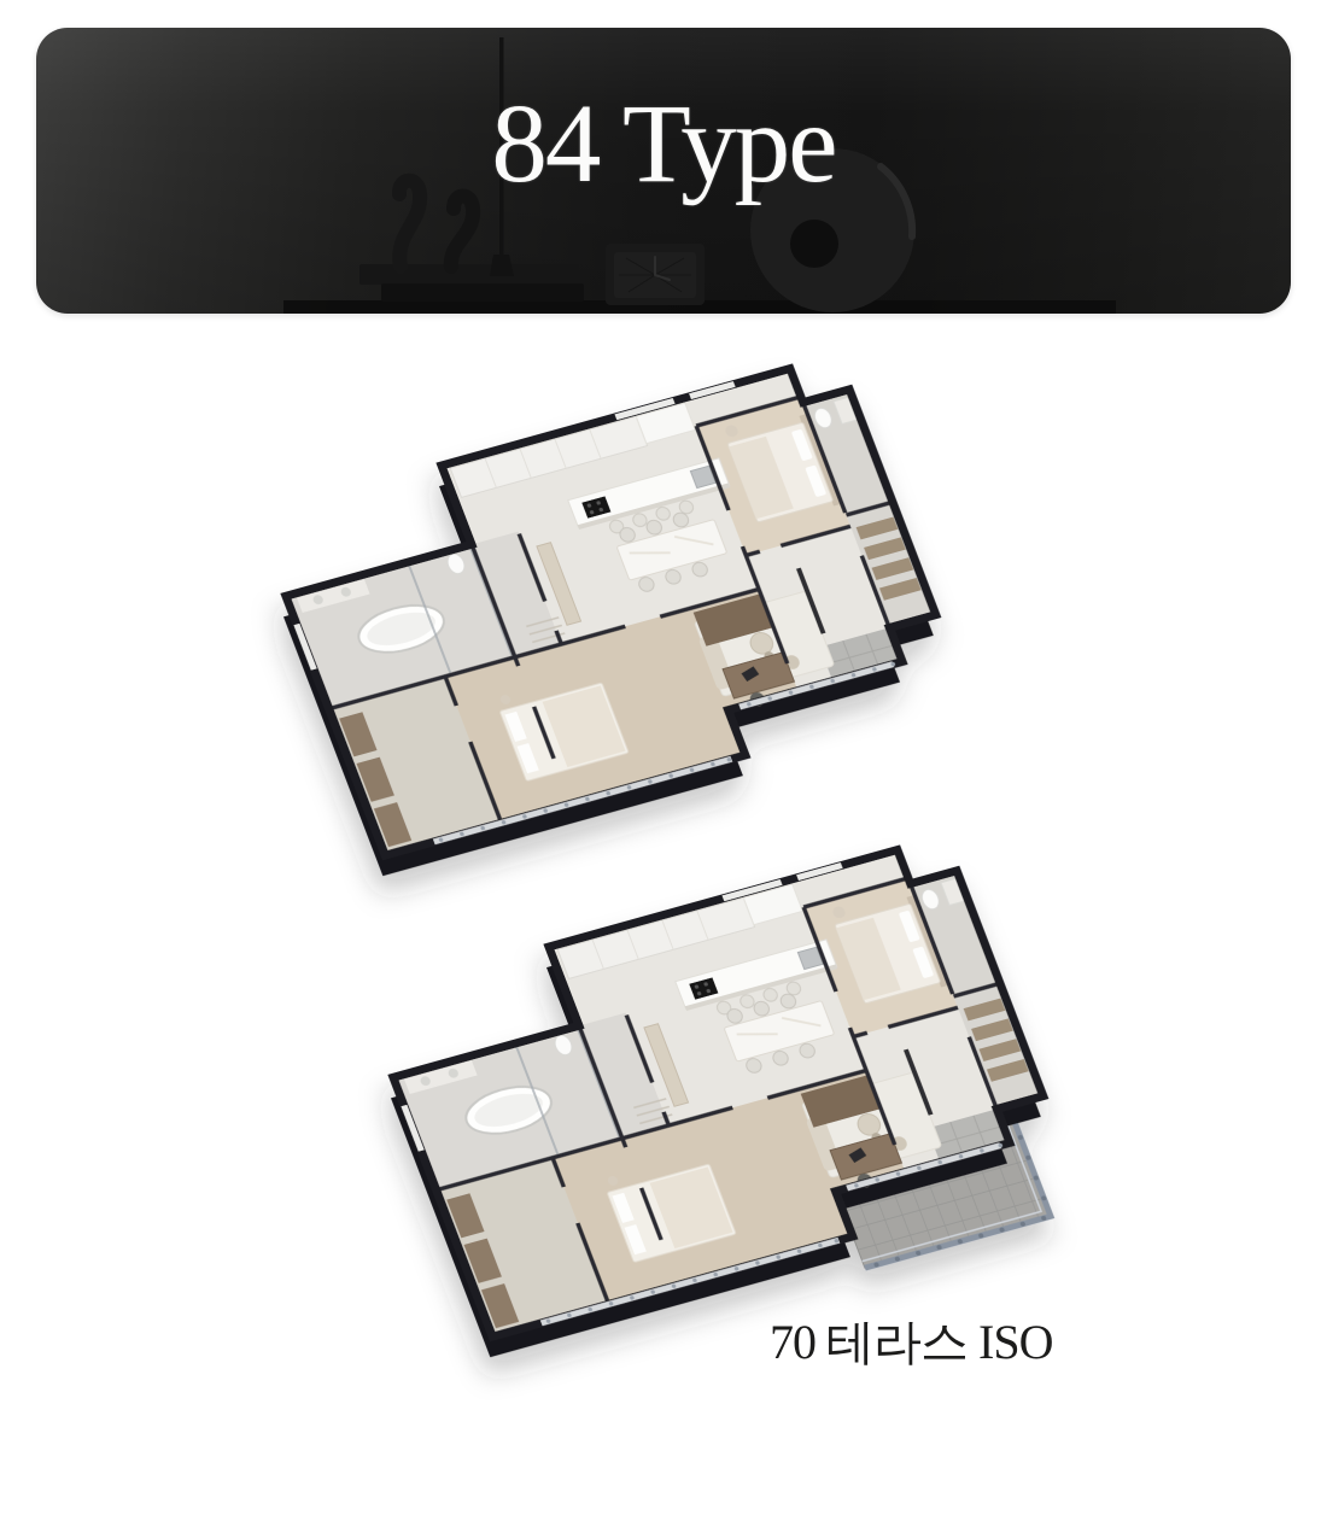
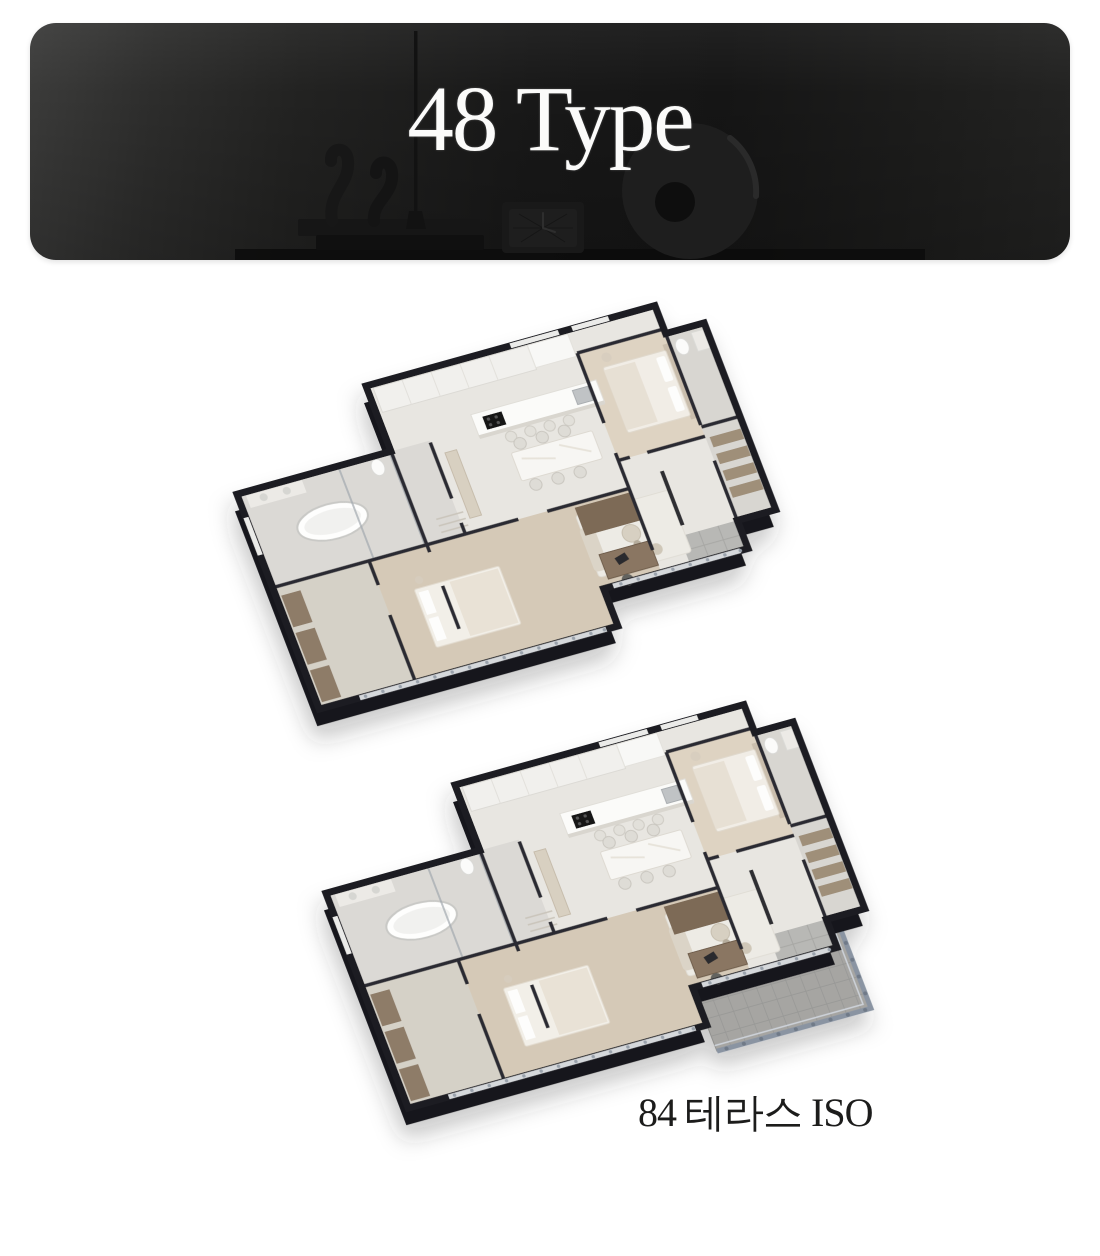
- 84 Type
+ 48 Type
- 70 테라스 ISO
+ 84 테라스 ISO
